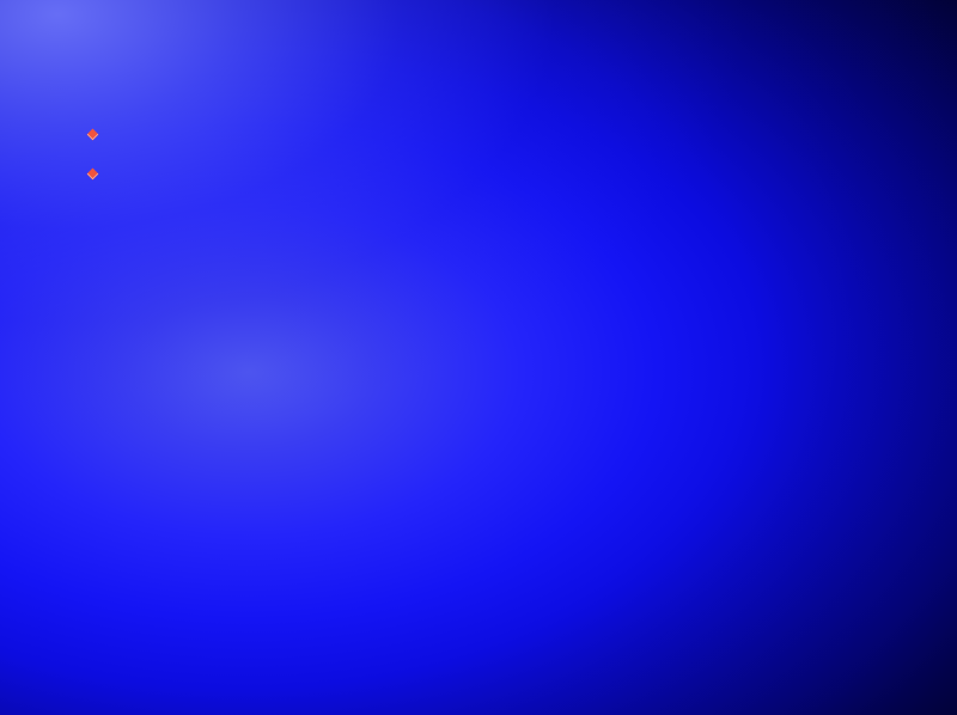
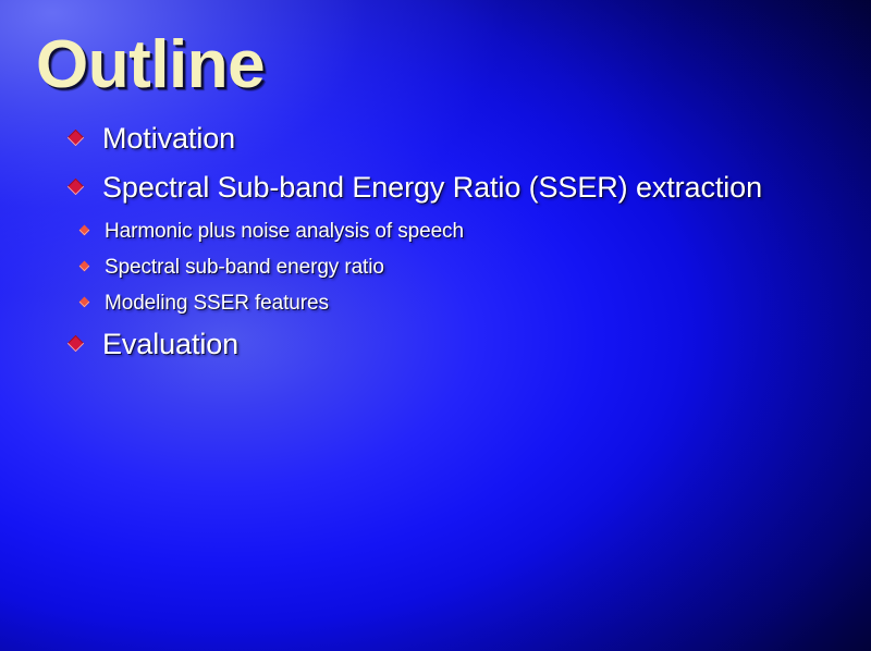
+ Outline
+ Motivation
+ Spectral Sub-band Energy Ratio (SSER) extraction
+ Harmonic plus noise analysis of speech
+ Spectral sub-band energy ratio
+ Modeling SSER features
+ Evaluation
